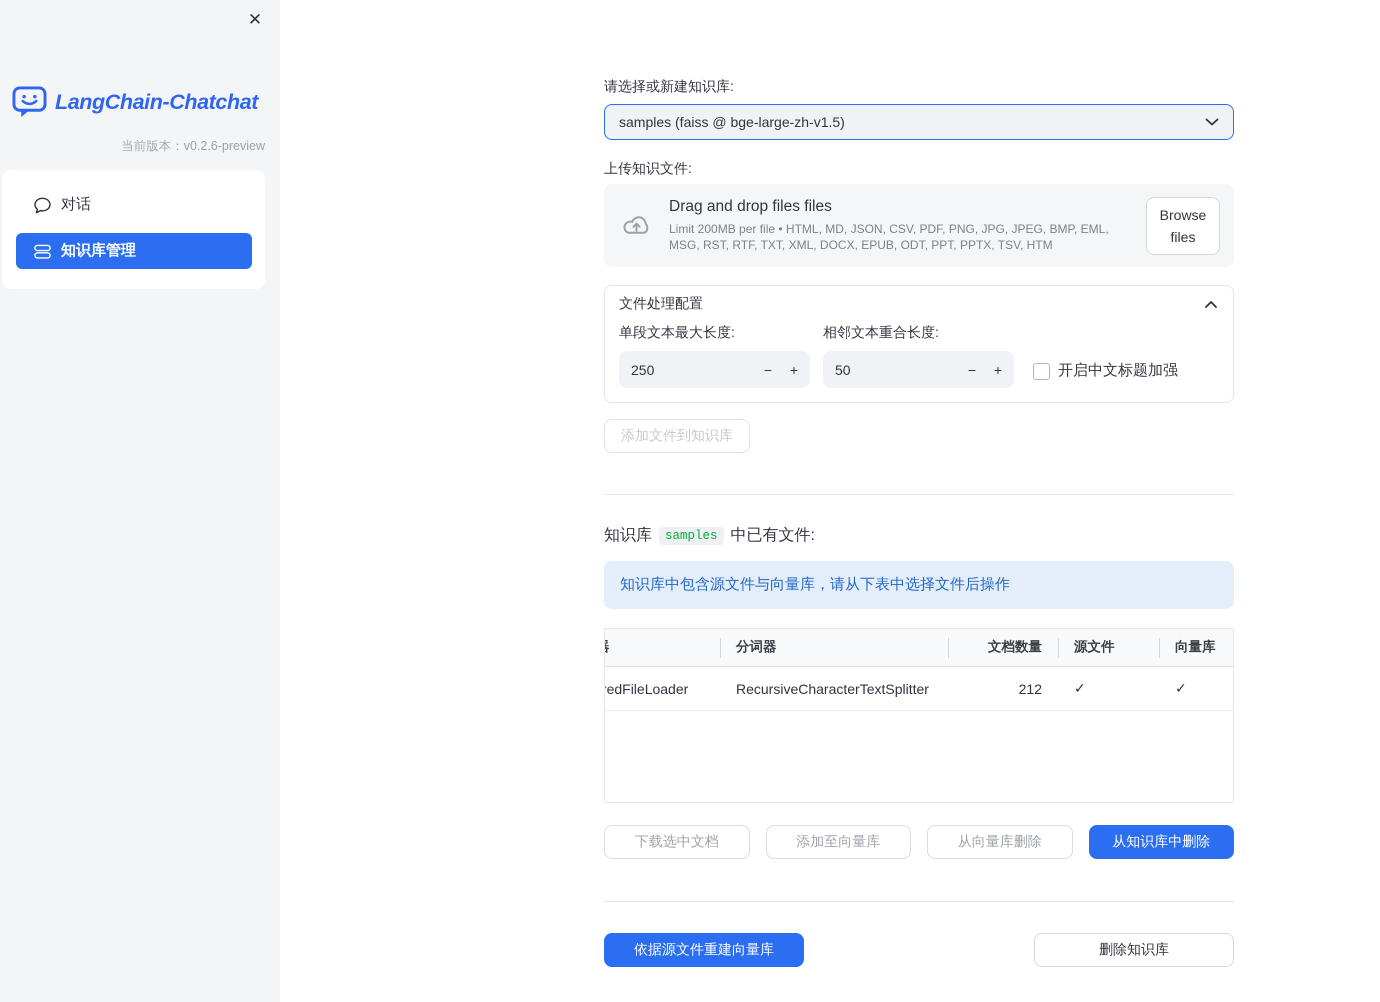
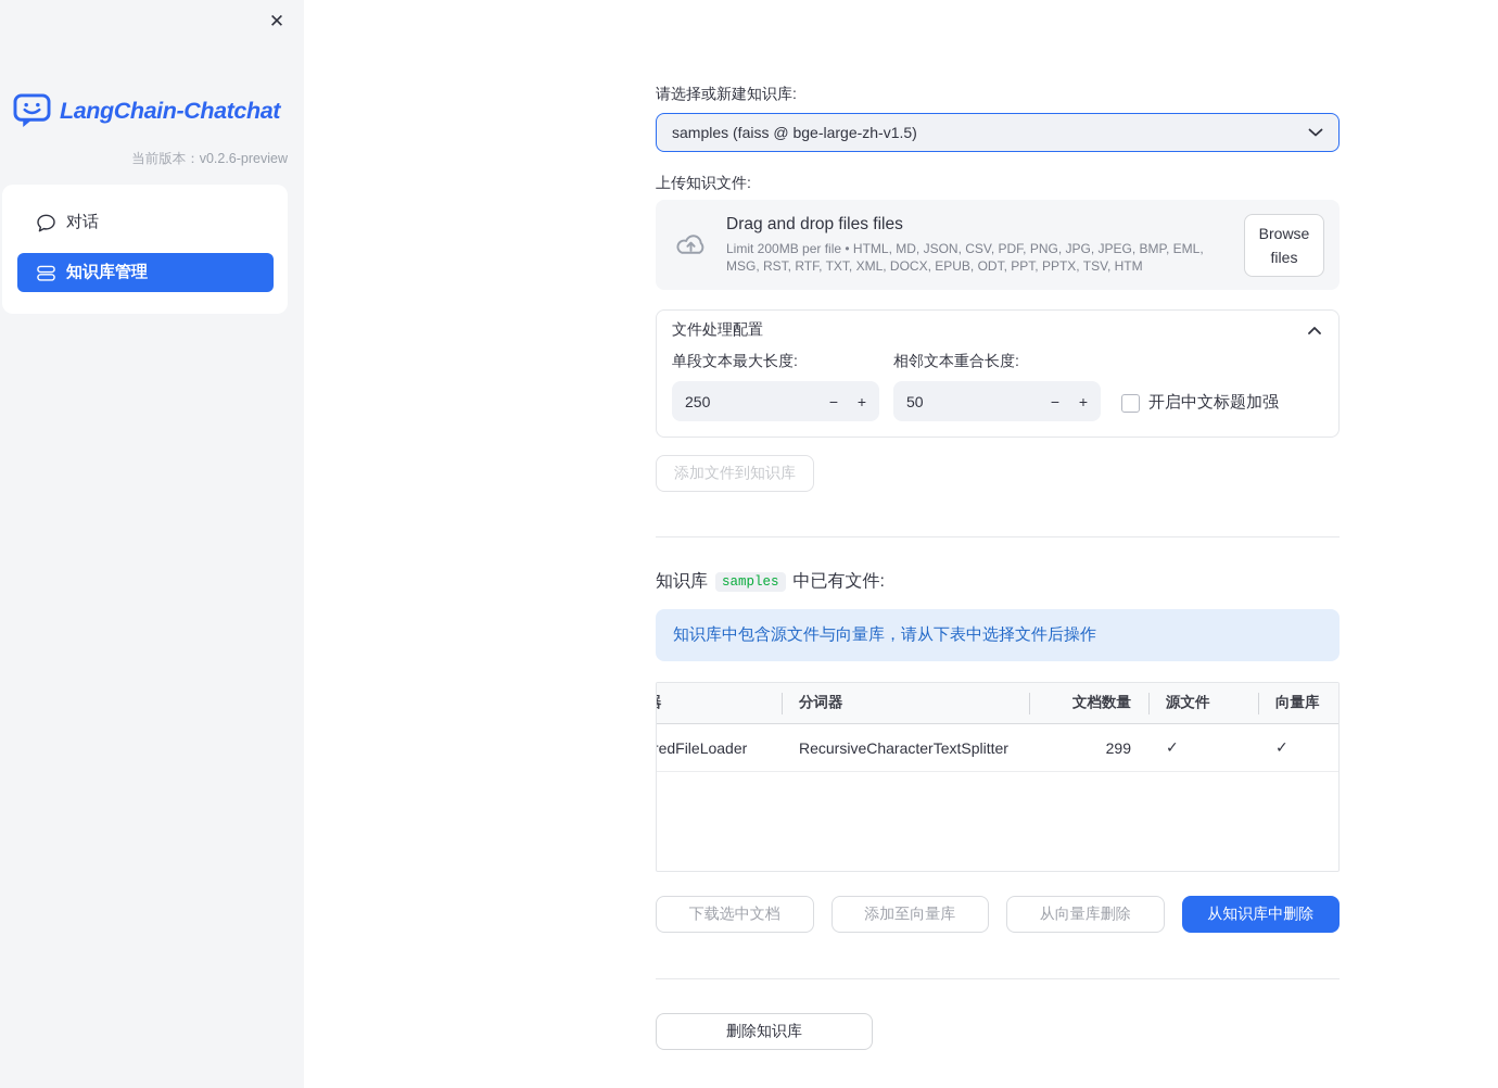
  ✕
  LangChain-Chatchat
  当前版本：v0.2.6-preview
  对话
  知识库管理
  请选择或新建知识库:
  samples (faiss @ bge-large-zh-v1.5)
  上传知识文件:
  Drag and drop files files
  Limit 200MB per file • HTML, MD, JSON, CSV, PDF, PNG, JPG, JPEG, BMP, EML, MSG, RST, RTF, TXT, XML, DOCX, EPUB, ODT, PPT, PPTX, TSV, HTM
  Browse files
  文件处理配置
  单段文本最大长度:
  250
  −
  +
  相邻文本重合长度:
  50
  −
  +
  开启中文标题加强
  添加文件到知识库
  知识库
  samples
  中已有文件:
  知识库中包含源文件与向量库，请从下表中选择文件后操作
  分词器
  文档数量
  源文件
  向量库
  RecursiveCharacterTextSplitter
- 212
+ 299
  ✓
  ✓
  下载选中文档
  添加至向量库
  从向量库删除
  从知识库中删除
- 依据源文件重建向量库
  删除知识库
